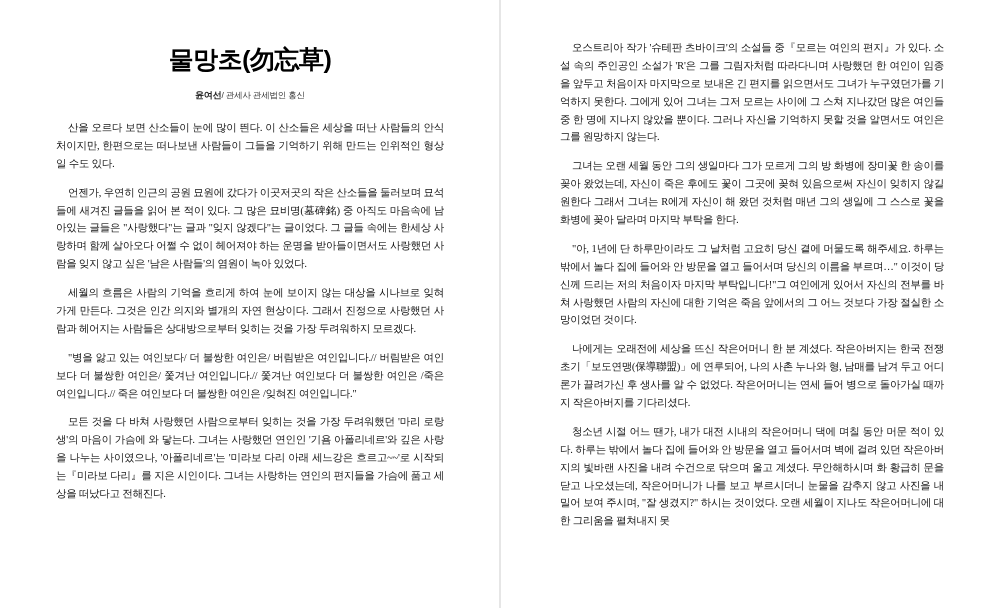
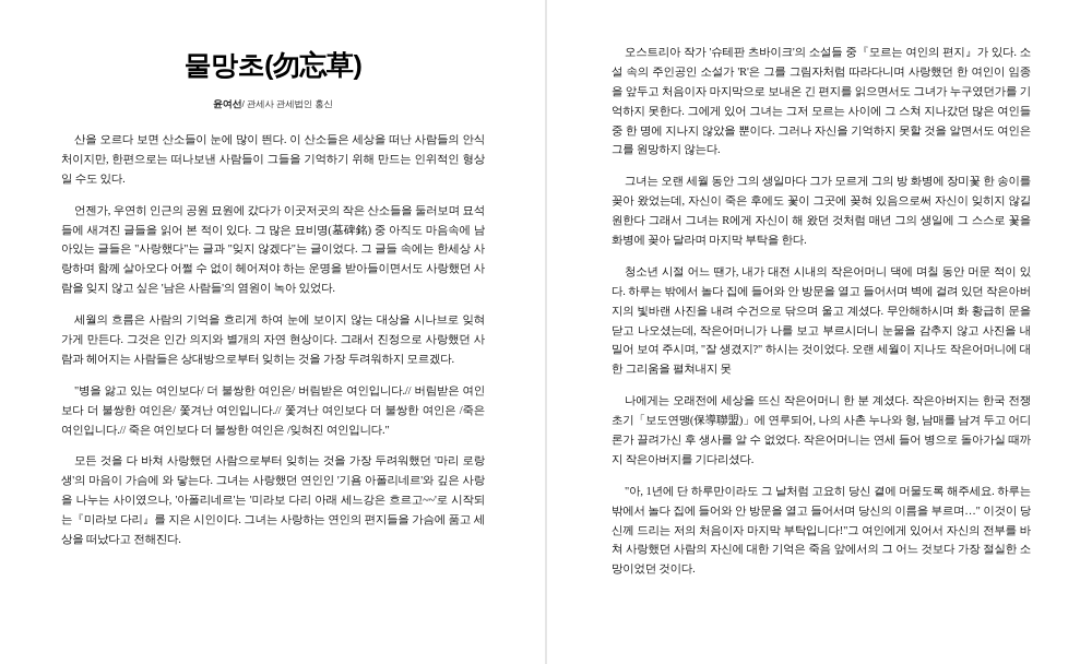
  물망초(勿忘草)
  윤여선/ 관세사 관세법인 홍신
  산을 오르다 보면 산소들이 눈에 많이 띈다. 이 산소들은 세상을 떠난 사람들의 안식처이지만, 한편으로는 떠나보낸 사람들이 그들을 기억하기 위해 만드는 인위적인 형상일 수도 있다.
  언젠가, 우연히 인근의 공원 묘원에 갔다가 이곳저곳의 작은 산소들을 둘러보며 묘석들에 새겨진 글들을 읽어 본 적이 있다. 그 많은 묘비명(墓碑銘) 중 아직도 마음속에 남아있는 글들은 "사랑했다"는 글과 "잊지 않겠다"는 글이었다. 그 글들 속에는 한세상 사랑하며 함께 살아오다 어쩔 수 없이 헤어져야 하는 운명을 받아들이면서도 사랑했던 사람을 잊지 않고 싶은 '남은 사람들'의 염원이 녹아 있었다.
  세월의 흐름은 사람의 기억을 흐리게 하여 눈에 보이지 않는 대상을 시나브로 잊혀 가게 만든다. 그것은 인간 의지와 별개의 자연 현상이다. 그래서 진정으로 사랑했던 사람과 헤어지는 사람들은 상대방으로부터 잊히는 것을 가장 두려워하지 모르겠다.
  "병을 앓고 있는 여인보다/ 더 불쌍한 여인은/ 버림받은 여인입니다.// 버림받은 여인보다 더 불쌍한 여인은/ 쫓겨난 여인입니다.// 쫓겨난 여인보다 더 불쌍한 여인은 /죽은 여인입니다.// 죽은 여인보다 더 불쌍한 여인은 /잊혀진 여인입니다."
  모든 것을 다 바쳐 사랑했던 사람으로부터 잊히는 것을 가장 두려워했던 '마리 로랑생'의 마음이 가슴에 와 닿는다. 그녀는 사랑했던 연인인 '기욤 아폴리네르'와 깊은 사랑을 나누는 사이였으나, '아폴리네르'는 '미라보 다리 아래 세느강은 흐르고~~'로 시작되는『미라보 다리』를 지은 시인이다. 그녀는 사랑하는 연인의 편지들을 가슴에 품고 세상을 떠났다고 전해진다.
  오스트리아 작가 '슈테판 츠바이크'의 소설들 중『모르는 여인의 편지』가 있다. 소설 속의 주인공인 소설가 'R'은 그를 그림자처럼 따라다니며 사랑했던 한 여인이 임종을 앞두고 처음이자 마지막으로 보내온 긴 편지를 읽으면서도 그녀가 누구였던가를 기억하지 못한다. 그에게 있어 그녀는 그저 모르는 사이에 그 스쳐 지나갔던 많은 여인들 중 한 명에 지나지 않았을 뿐이다. 그러나 자신을 기억하지 못할 것을 알면서도 여인은 그를 원망하지 않는다.
  그녀는 오랜 세월 동안 그의 생일마다 그가 모르게 그의 방 화병에 장미꽃 한 송이를 꽂아 왔었는데, 자신이 죽은 후에도 꽃이 그곳에 꽂혀 있음으로써 자신이 잊히지 않길 원한다 그래서 그녀는 R에게 자신이 해 왔던 것처럼 매년 그의 생일에 그 스스로 꽃을 화병에 꽂아 달라며 마지막 부탁을 한다.
- "아, 1년에 단 하루만이라도 그 날처럼 고요히 당신 곁에 머물도록 해주세요. 하루는 밖에서 놀다 집에 들어와 안 방문을 열고 들어서며 당신의 이름을 부르며…" 이것이 당신께 드리는 저의 처음이자 마지막 부탁입니다!"그 여인에게 있어서 자신의 전부를 바쳐 사랑했던 사람의 자신에 대한 기억은 죽음 앞에서의 그 어느 것보다 가장 절실한 소망이었던 것이다.
+ 청소년 시절 어느 땐가, 내가 대전 시내의 작은어머니 댁에 며칠 동안 머문 적이 있다. 하루는 밖에서 놀다 집에 들어와 안 방문을 열고 들어서며 벽에 걸려 있던 작은아버지의 빛바랜 사진을 내려 수건으로 닦으며 울고 계셨다. 무안해하시며 화 황급히 문을 닫고 나오셨는데, 작은어머니가 나를 보고 부르시더니 눈물을 감추지 않고 사진을 내밀어 보여 주시며, "잘 생겼지?" 하시는 것이었다. 오랜 세월이 지나도 작은어머니에 대한 그리움을 펼쳐내지 못
  나에게는 오래전에 세상을 뜨신 작은어머니 한 분 계셨다. 작은아버지는 한국 전쟁 초기「보도연맹(保導聯盟)」에 연루되어, 나의 사촌 누나와 형, 남매를 남겨 두고 어디론가 끌려가신 후 생사를 알 수 없었다. 작은어머니는 연세 들어 병으로 돌아가실 때까지 작은아버지를 기다리셨다.
- 청소년 시절 어느 땐가, 내가 대전 시내의 작은어머니 댁에 며칠 동안 머문 적이 있다. 하루는 밖에서 놀다 집에 들어와 안 방문을 열고 들어서며 벽에 걸려 있던 작은아버지의 빛바랜 사진을 내려 수건으로 닦으며 울고 계셨다. 무안해하시며 화 황급히 문을 닫고 나오셨는데, 작은어머니가 나를 보고 부르시더니 눈물을 감추지 않고 사진을 내밀어 보여 주시며, "잘 생겼지?" 하시는 것이었다. 오랜 세월이 지나도 작은어머니에 대한 그리움을 펼쳐내지 못
+ "아, 1년에 단 하루만이라도 그 날처럼 고요히 당신 곁에 머물도록 해주세요. 하루는 밖에서 놀다 집에 들어와 안 방문을 열고 들어서며 당신의 이름을 부르며…" 이것이 당신께 드리는 저의 처음이자 마지막 부탁입니다!"그 여인에게 있어서 자신의 전부를 바쳐 사랑했던 사람의 자신에 대한 기억은 죽음 앞에서의 그 어느 것보다 가장 절실한 소망이었던 것이다.
